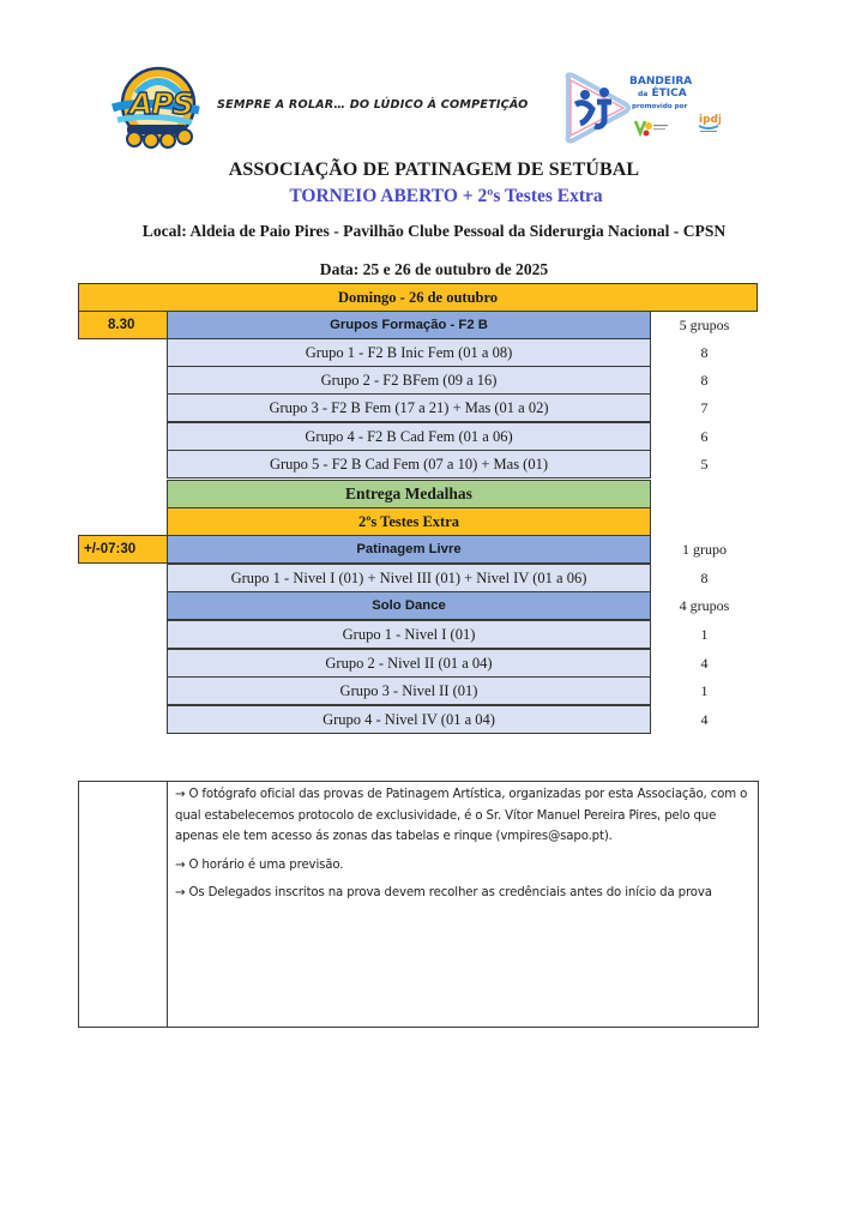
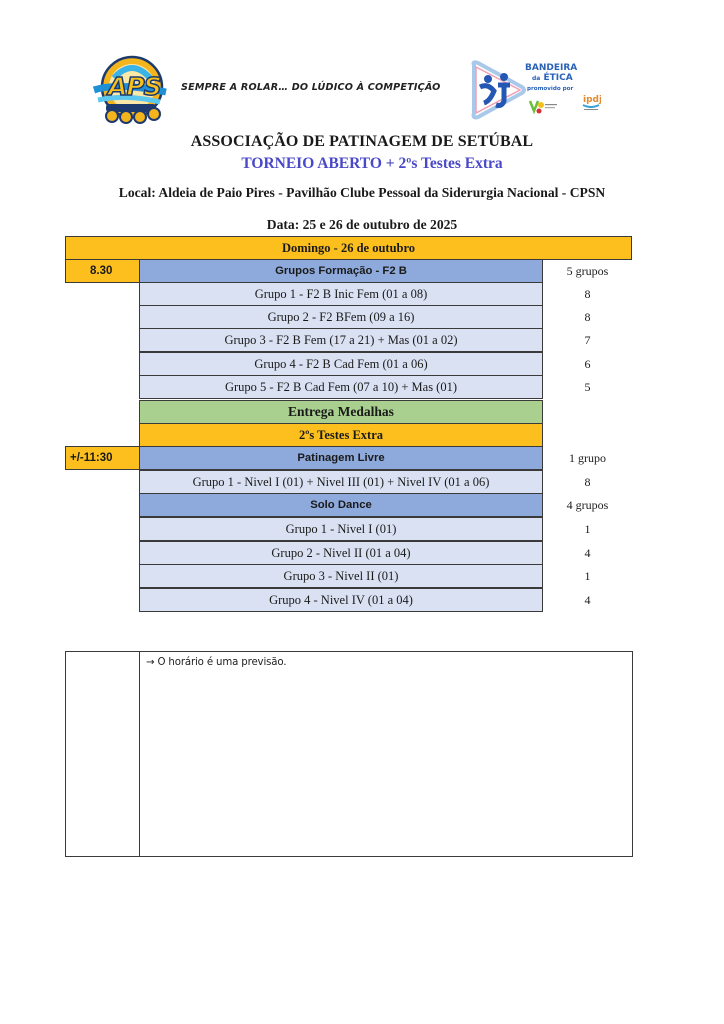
  APS
  SEMPRE A ROLAR… DO LÚDICO À COMPETIÇÃO
  BANDEIRA
  ÉTICA
  ipdj
  ASSOCIAÇÃO DE PATINAGEM DE SETÚBAL
  TORNEIO ABERTO + 2ºs Testes Extra
  Local: Aldeia de Paio Pires - Pavilhão Clube Pessoal da Siderurgia Nacional - CPSN
  Data: 25 e 26 de outubro de 2025
  Domingo - 26 de outubro
  8.30
  Grupos Formação - F2 B
  5 grupos
  Grupo 1 - F2 B Inic Fem (01 a 08)
  8
  Grupo 2 - F2 BFem (09 a 16)
  8
  Grupo 3 - F2 B Fem (17 a 21) + Mas (01 a 02)
  7
  Grupo 4 - F2 B Cad Fem (01 a 06)
  6
  Grupo 5 - F2 B Cad Fem (07 a 10) + Mas (01)
  5
  Entrega Medalhas
  2ºs Testes Extra
- +/-07:30
+ +/-11:30
  Patinagem Livre
  1 grupo
  Grupo 1 - Nivel I (01) + Nivel III (01) + Nivel IV (01 a 06)
  8
  Solo Dance
  4 grupos
  Grupo 1 - Nivel I (01)
  1
  Grupo 2 - Nivel II (01 a 04)
  4
  Grupo 3 - Nivel II (01)
  1
  Grupo 4 - Nivel IV (01 a 04)
  4
- → O fotógrafo oficial das provas de Patinagem Artística, organizadas por esta Associação, com o qual estabelecemos protocolo de exclusividade, é o Sr. Vítor Manuel Pereira Pires, pelo que apenas ele tem acesso ás zonas das tabelas e rinque (vmpires@sapo.pt).
  → O horário é uma previsão.
- → Os Delegados inscritos na prova devem recolher as credênciais antes do início da prova
